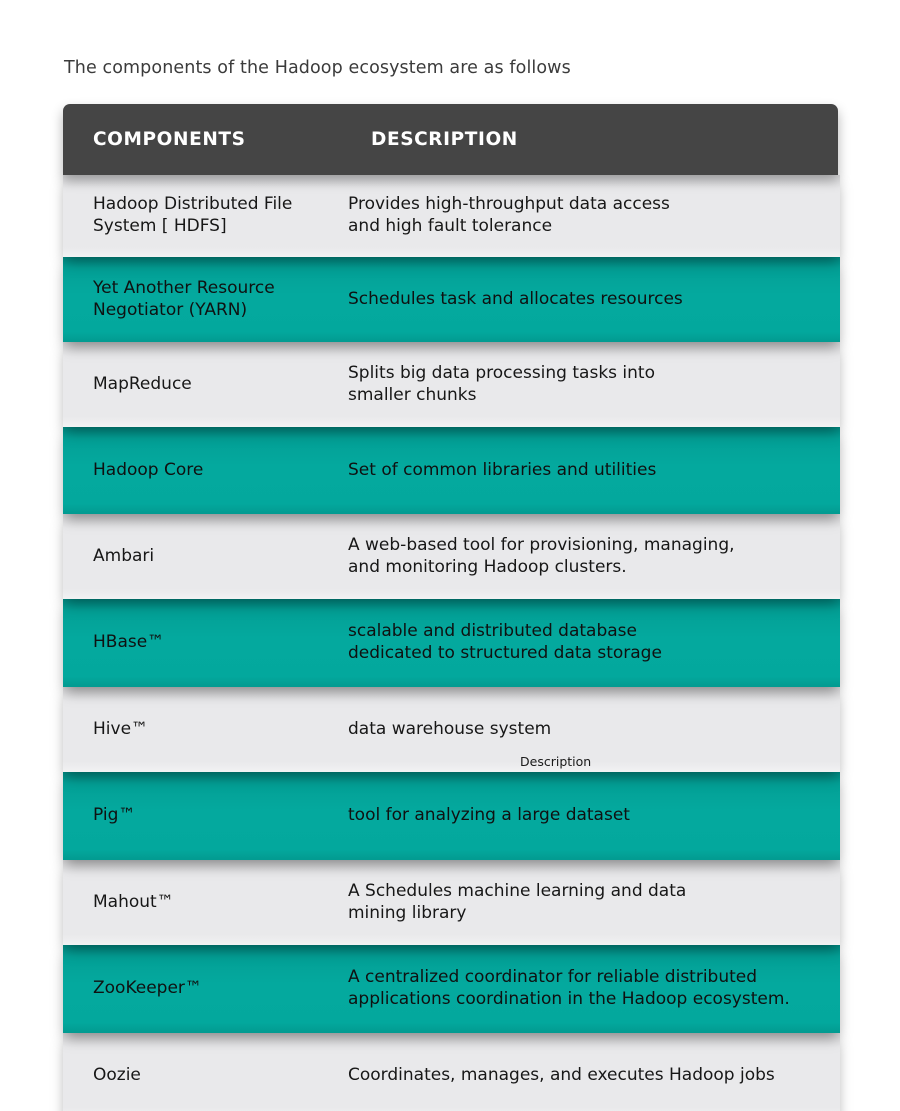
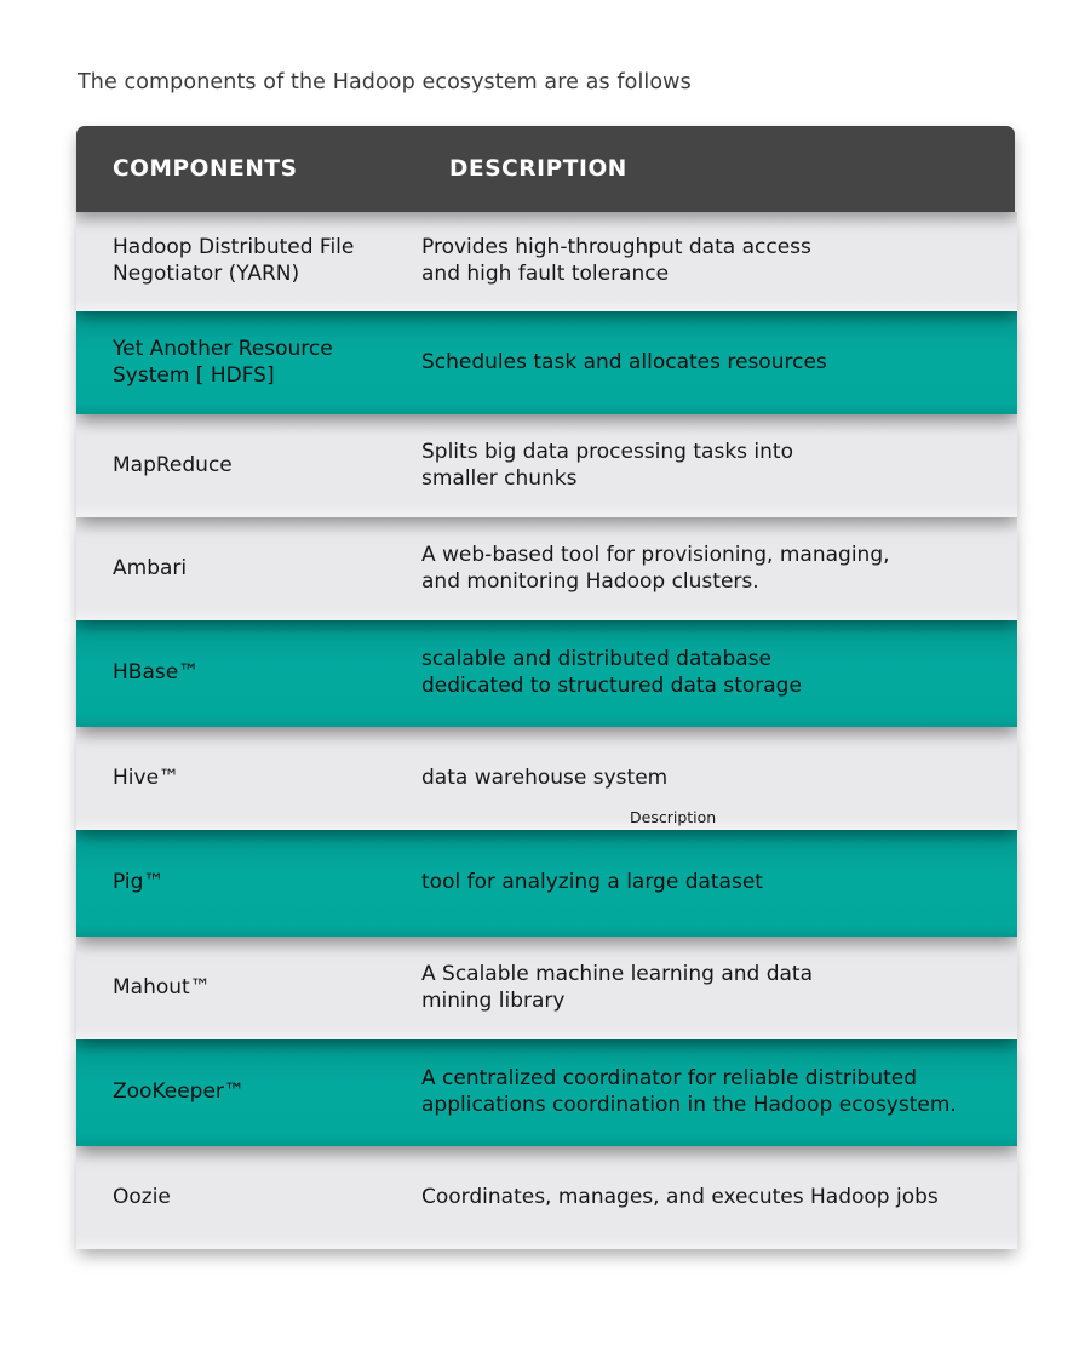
  The components of the Hadoop ecosystem are as follows
  COMPONENTS
  DESCRIPTION
  Hadoop Distributed File
- System [ HDFS]
+ Negotiator (YARN)
  Provides high-throughput data access
  and high fault tolerance
  Yet Another Resource
- Negotiator (YARN)
+ System [ HDFS]
  Schedules task and allocates resources
  MapReduce
  Splits big data processing tasks into
  smaller chunks
- Hadoop Core
- Set of common libraries and utilities
  Ambari
  A web-based tool for provisioning, managing,
  and monitoring Hadoop clusters.
  HBase™
  scalable and distributed database
  dedicated to structured data storage
  Hive™
  data warehouse system
  Description
  Pig™
  tool for analyzing a large dataset
  Mahout™
- A Schedules machine learning and data
+ A Scalable machine learning and data
  mining library
  ZooKeeper™
  A centralized coordinator for reliable distributed
  applications coordination in the Hadoop ecosystem.
  Oozie
  Coordinates, manages, and executes Hadoop jobs
